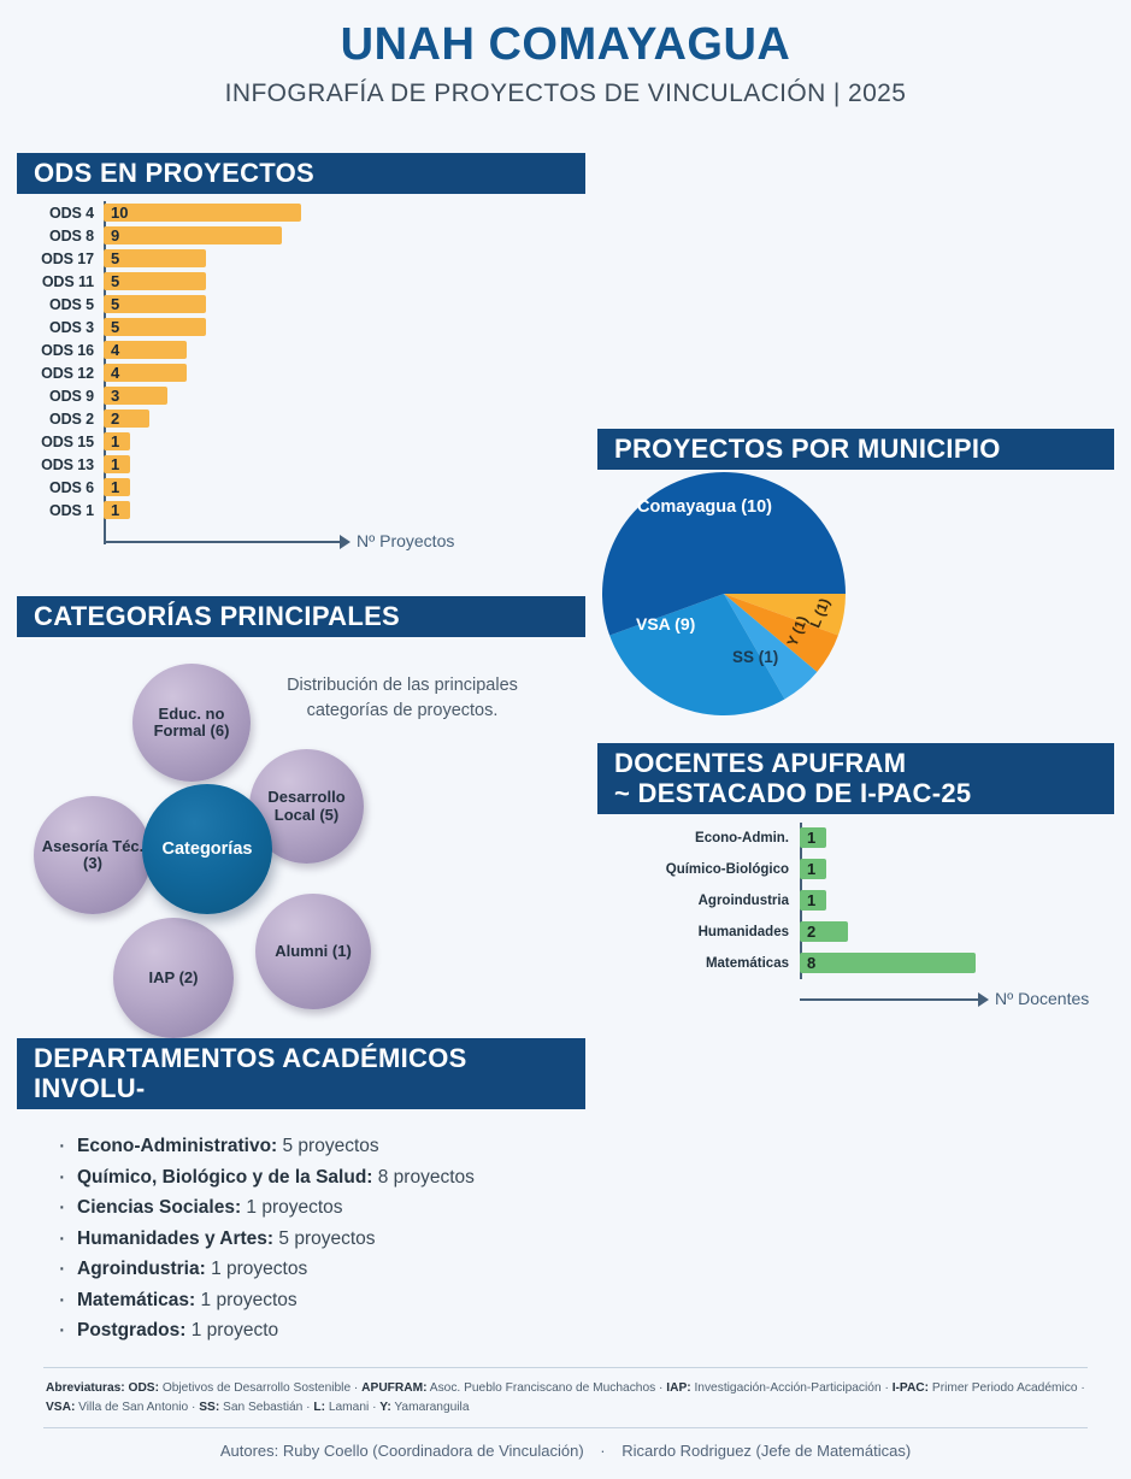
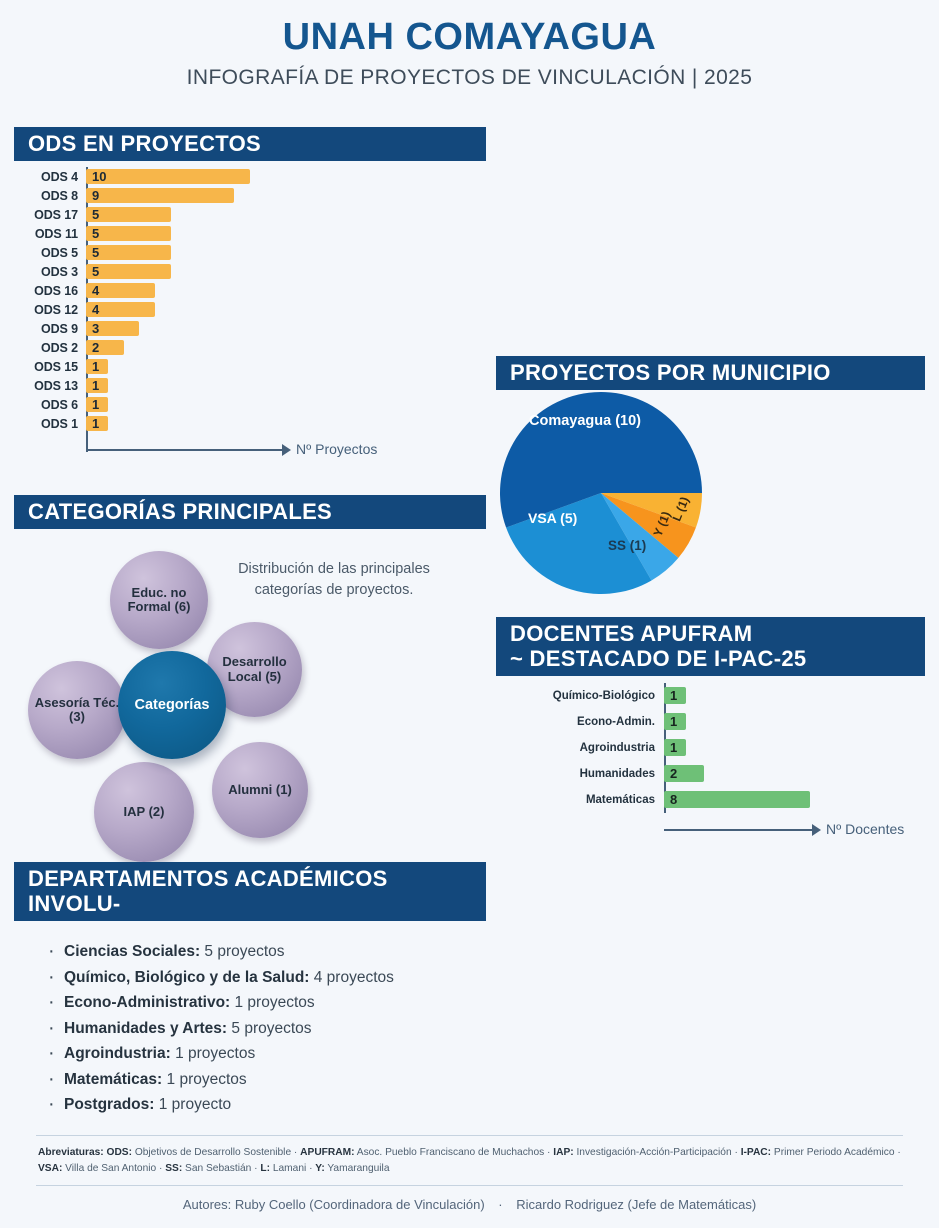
  UNAH COMAYAGUA
  INFOGRAFÍA DE PROYECTOS DE VINCULACIÓN | 2025
  ODS EN PROYECTOS
  ODS 4
  10
  ODS 8
  9
  ODS 17
  5
  ODS 11
  5
  ODS 5
  5
  ODS 3
  5
  ODS 16
  4
  ODS 12
  4
  ODS 9
  3
  ODS 2
  2
  ODS 15
  1
  ODS 13
  1
  ODS 6
  1
  ODS 1
  1
  Nº Proyectos
  CATEGORÍAS PRINCIPALES
  Distribución de las principales categorías de proyectos.
  Educ. no Formal (6)
  Desarrollo Local (5)
  Asesoría Téc (3)
  IAP (2)
  Alumni (1)
  Categorías
  PROYECTOS POR MUNICIPIO
  Comayagua (10)
- VSA (9)
+ VSA (5)
  SS (1)
  DOCENTES APUFRAM
  ~ DESTACADO DE I-PAC-25
- Econo-Admin.
+ Químico-Biológico
  1
- Químico-Biológico
+ Econo-Admin.
  1
  Agroindustria
  1
  Humanidades
  2
  Matemáticas
  8
  Nº Docentes
  DEPARTAMENTOS ACADÉMICOS INVOLU-
- Econo-Administrativo: 5 proyectos
+ Ciencias Sociales: 5 proyectos
- Químico, Biológico y de la Salud: 8 proyectos
+ Químico, Biológico y de la Salud: 4 proyectos
- Ciencias Sociales: 1 proyectos
+ Econo-Administrativo: 1 proyectos
  Humanidades y Artes: 5 proyectos
  Agroindustria: 1 proyectos
  Matemáticas: 1 proyectos
  Postgrados: 1 proyecto
  Abreviaturas: ODS: Objetivos de Desarrollo Sostenible · APUFRAM: Asoc. Pueblo Franciscano de Muchachos · IAP: Investigación-Acción-Participación · I-PAC: Primer Periodo Académico · VSA: Villa de San Antonio · SS: San Sebastián · L: Lamani · Y: Yamaranguila
  Autores: Ruby Coello (Coordinadora de Vinculación) · Ricardo Rodriguez (Jefe de Matemáticas)
